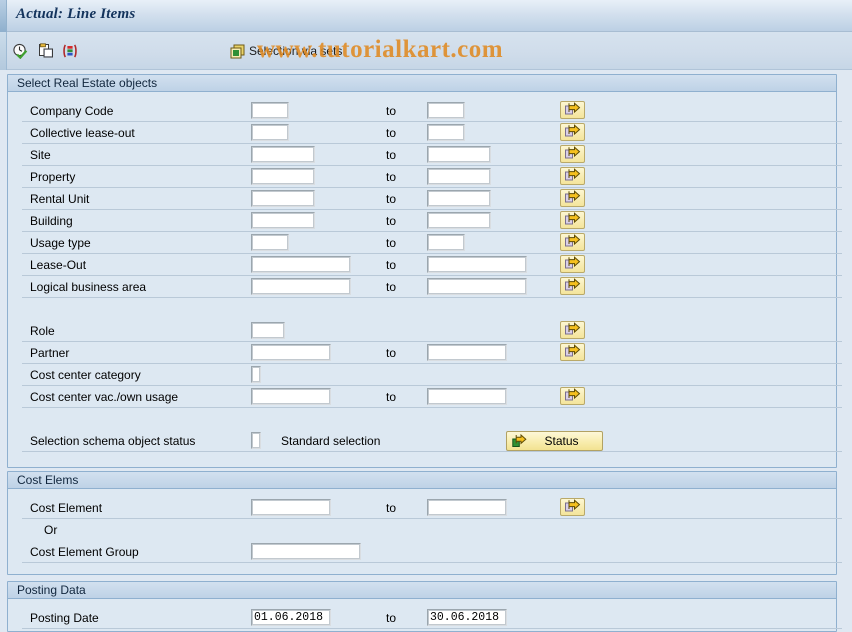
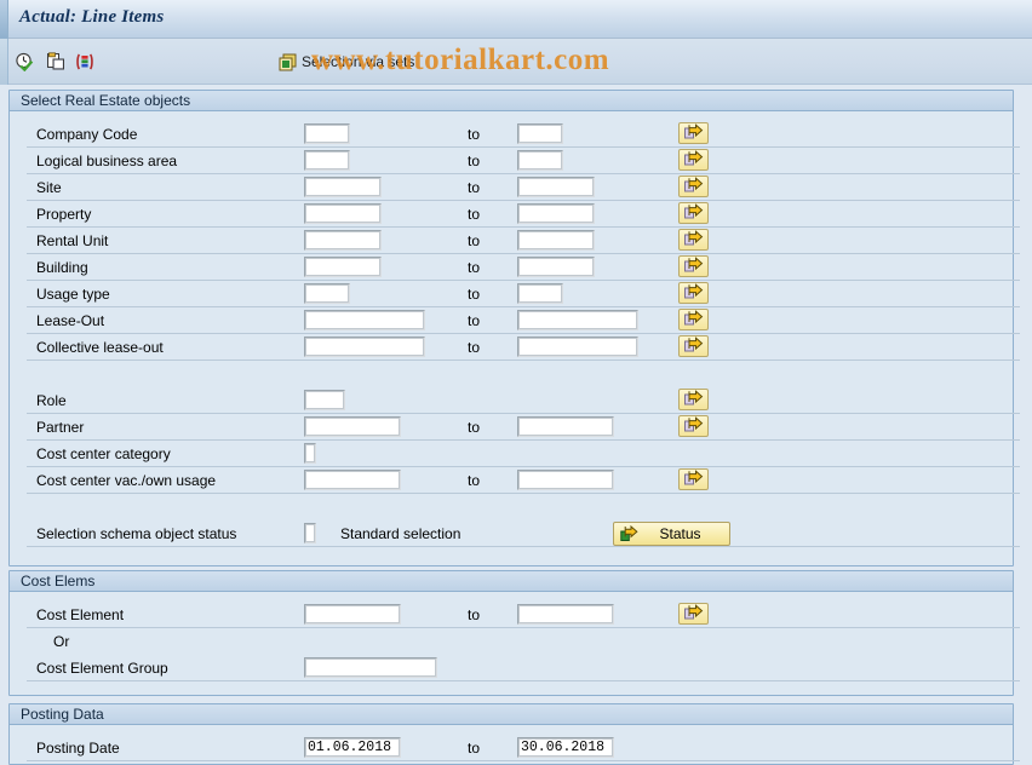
  Actual: Line Items
  Selection via sets
  www.tutorialkart.com
  Select Real Estate objects
  Company Code
  to
- Collective lease-out
+ Logical business area
  to
  Site
  to
  Property
  to
  Rental Unit
  to
  Building
  to
  Usage type
  to
  Lease-Out
  to
- Logical business area
+ Collective lease-out
  to
  Role
  Partner
  to
  Cost center category
  Cost center vac./own usage
  to
  Selection schema object status
  Standard selection
  Status
  Cost Elems
  Cost Element
  to
  Or
  Cost Element Group
  Posting Data
  Posting Date
  01.06.2018
  to
  30.06.2018
